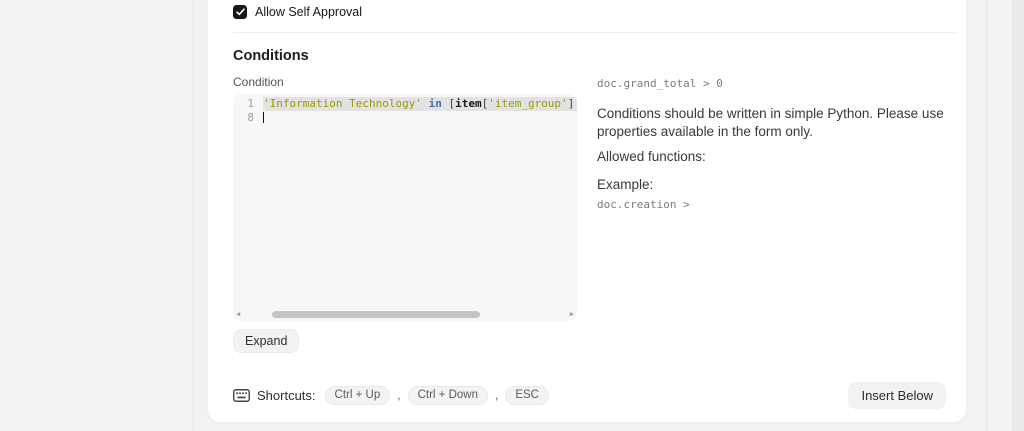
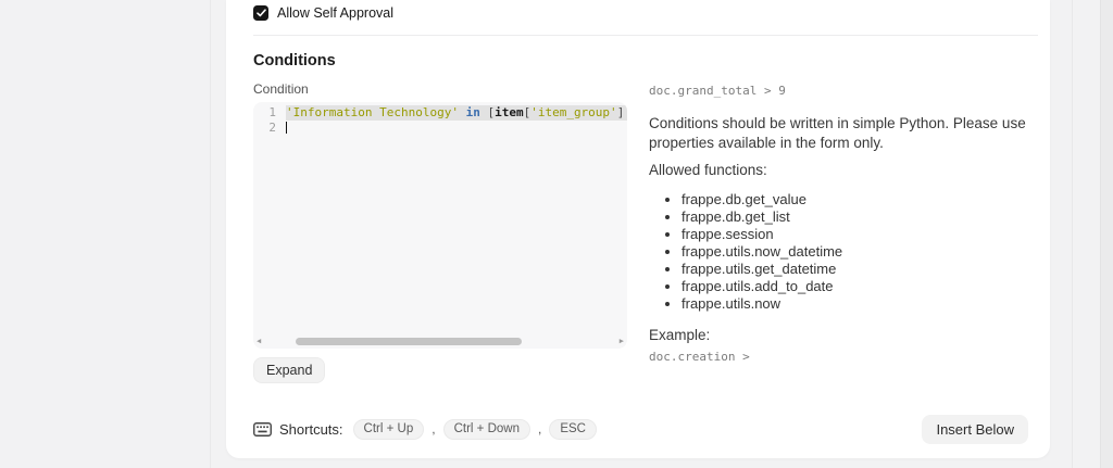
  Allow Self Approval
  Conditions
  Condition
  1
  'Information Technology' in [item['item_group']
- 8
+ 2
  ◀
  ▶
  Expand
- doc.grand_total > 0
+ doc.grand_total > 9
  Conditions should be written in simple Python. Please use properties available in the form only.
  Allowed functions:
+ frappe.db.get_value
+ frappe.db.get_list
+ frappe.session
+ frappe.utils.now_datetime
+ frappe.utils.get_datetime
+ frappe.utils.add_to_date
+ frappe.utils.now
  Example:
  doc.creation >
  Shortcuts:
  Ctrl + Up
  ,
  Ctrl + Down
  ,
  ESC
  Insert Below
